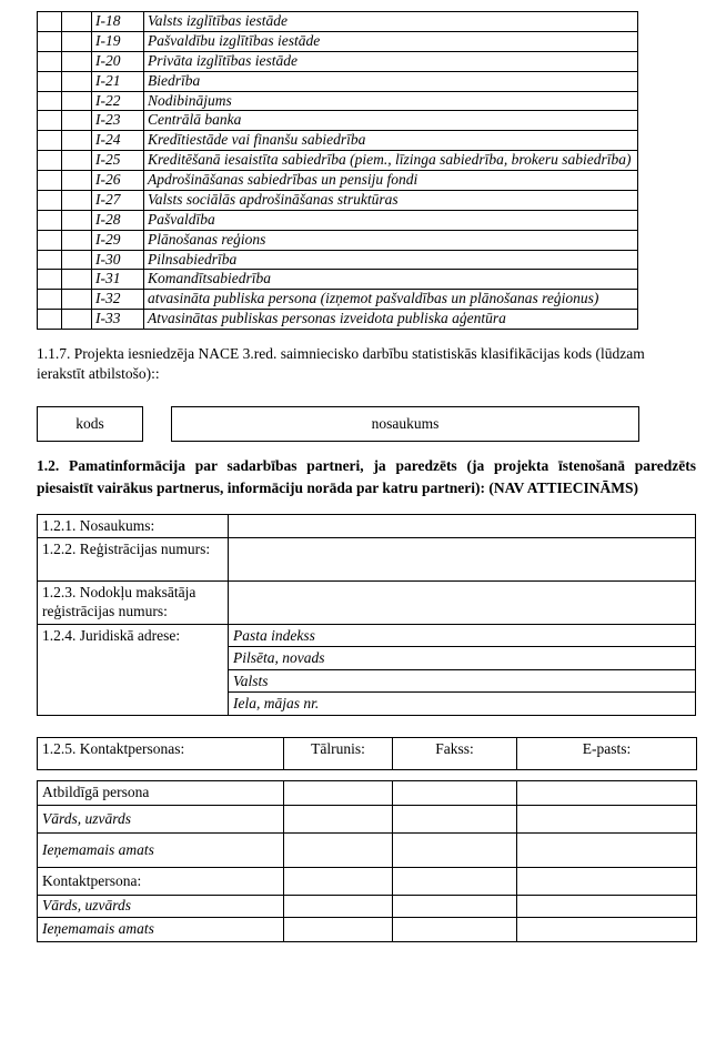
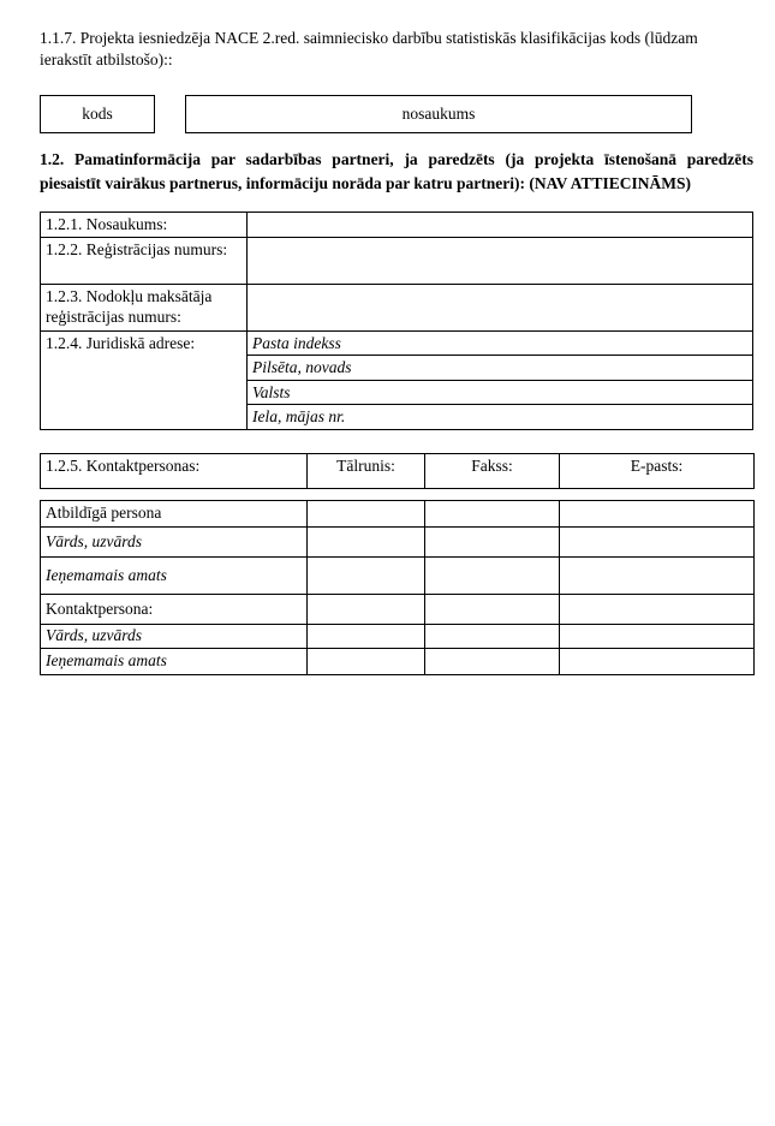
- 		I-18	Valsts izglītības iestāde
- 		I-19	Pašvaldību izglītības iestāde
- 		I-20	Privāta izglītības iestāde
- 		I-21	Biedrība
- 		I-22	Nodibinājums
- 		I-23	Centrālā banka
- 		I-24	Kredītiestāde vai finanšu sabiedrība
- 		I-25	Kreditēšanā iesaistīta sabiedrība (piem., līzinga sabiedrība, brokeru sabiedrība)
- 		I-26	Apdrošināšanas sabiedrības un pensiju fondi
- 		I-27	Valsts sociālās apdrošināšanas struktūras
- 		I-28	Pašvaldība
- 		I-29	Plānošanas reģions
- 		I-30	Pilnsabiedrība
- 		I-31	Komandītsabiedrība
- 		I-32	atvasināta publiska persona (izņemot pašvaldības un plānošanas reģionus)
- 		I-33	Atvasinātas publiskas personas izveidota publiska aģentūra
- 1.1.7. Projekta iesniedzēja NACE 3.red. saimniecisko darbību statistiskās klasifikācijas kods (lūdzam ierakstīt atbilstošo)::
+ 1.1.7. Projekta iesniedzēja NACE 2.red. saimniecisko darbību statistiskās klasifikācijas kods (lūdzam ierakstīt atbilstošo)::
  kods
  nosaukums
  1.2. Pamatinformācija par sadarbības partneri, ja paredzēts (ja projekta īstenošanā paredzēts piesaistīt vairākus partnerus, informāciju norāda par katru partneri): (NAV ATTIECINĀMS)
  1.2.1. Nosaukums:
  1.2.2. Reģistrācijas numurs:
  1.2.3. Nodokļu maksātāja reģistrācijas numurs:
  1.2.4. Juridiskā adrese:	Pasta indekss
  Pilsēta, novads
  Valsts
  Iela, mājas nr.
  1.2.5. Kontaktpersonas:	Tālrunis:	Fakss:	E-pasts:
  Atbildīgā persona
  Vārds, uzvārds
  Ieņemamais amats
  Kontaktpersona:
  Vārds, uzvārds
  Ieņemamais amats
